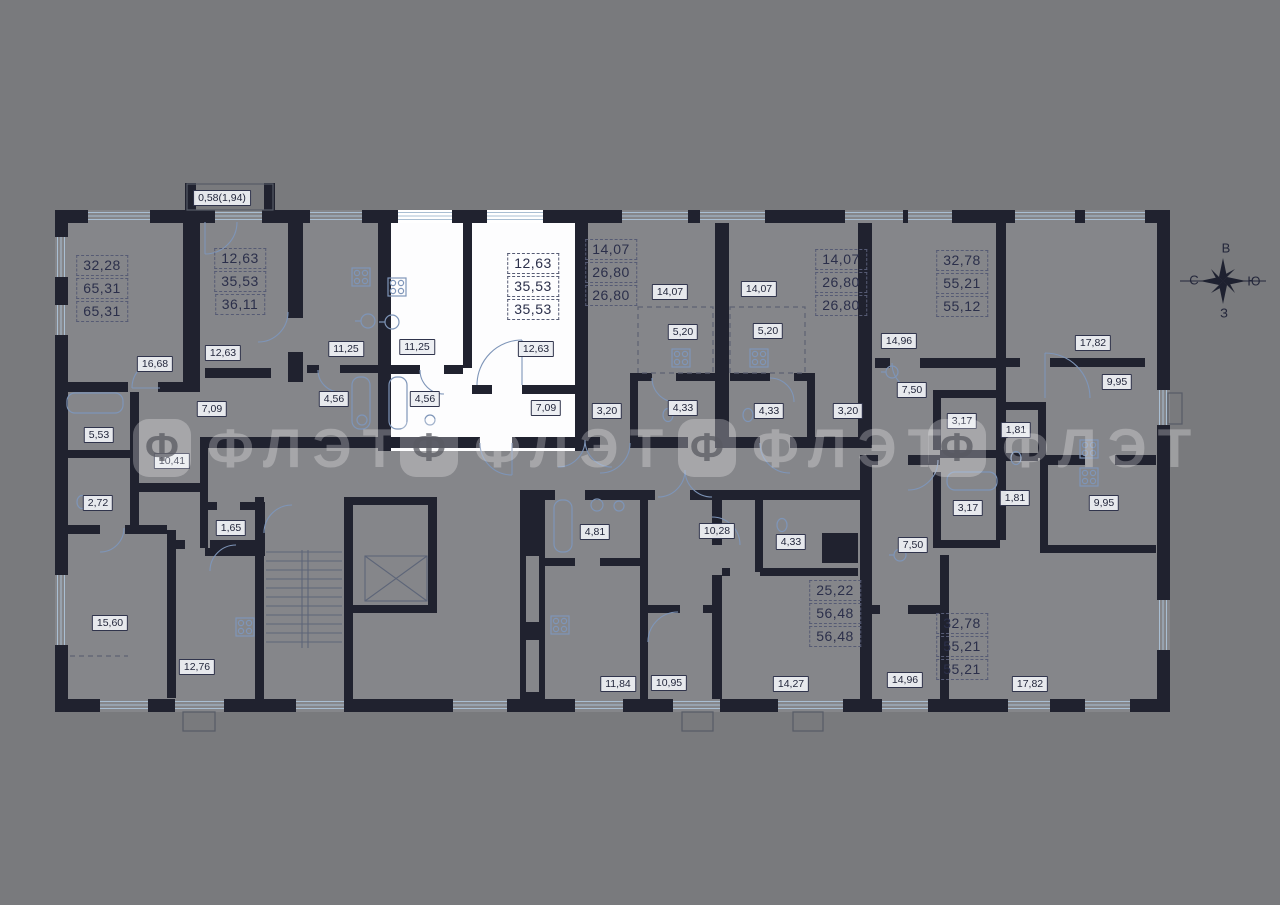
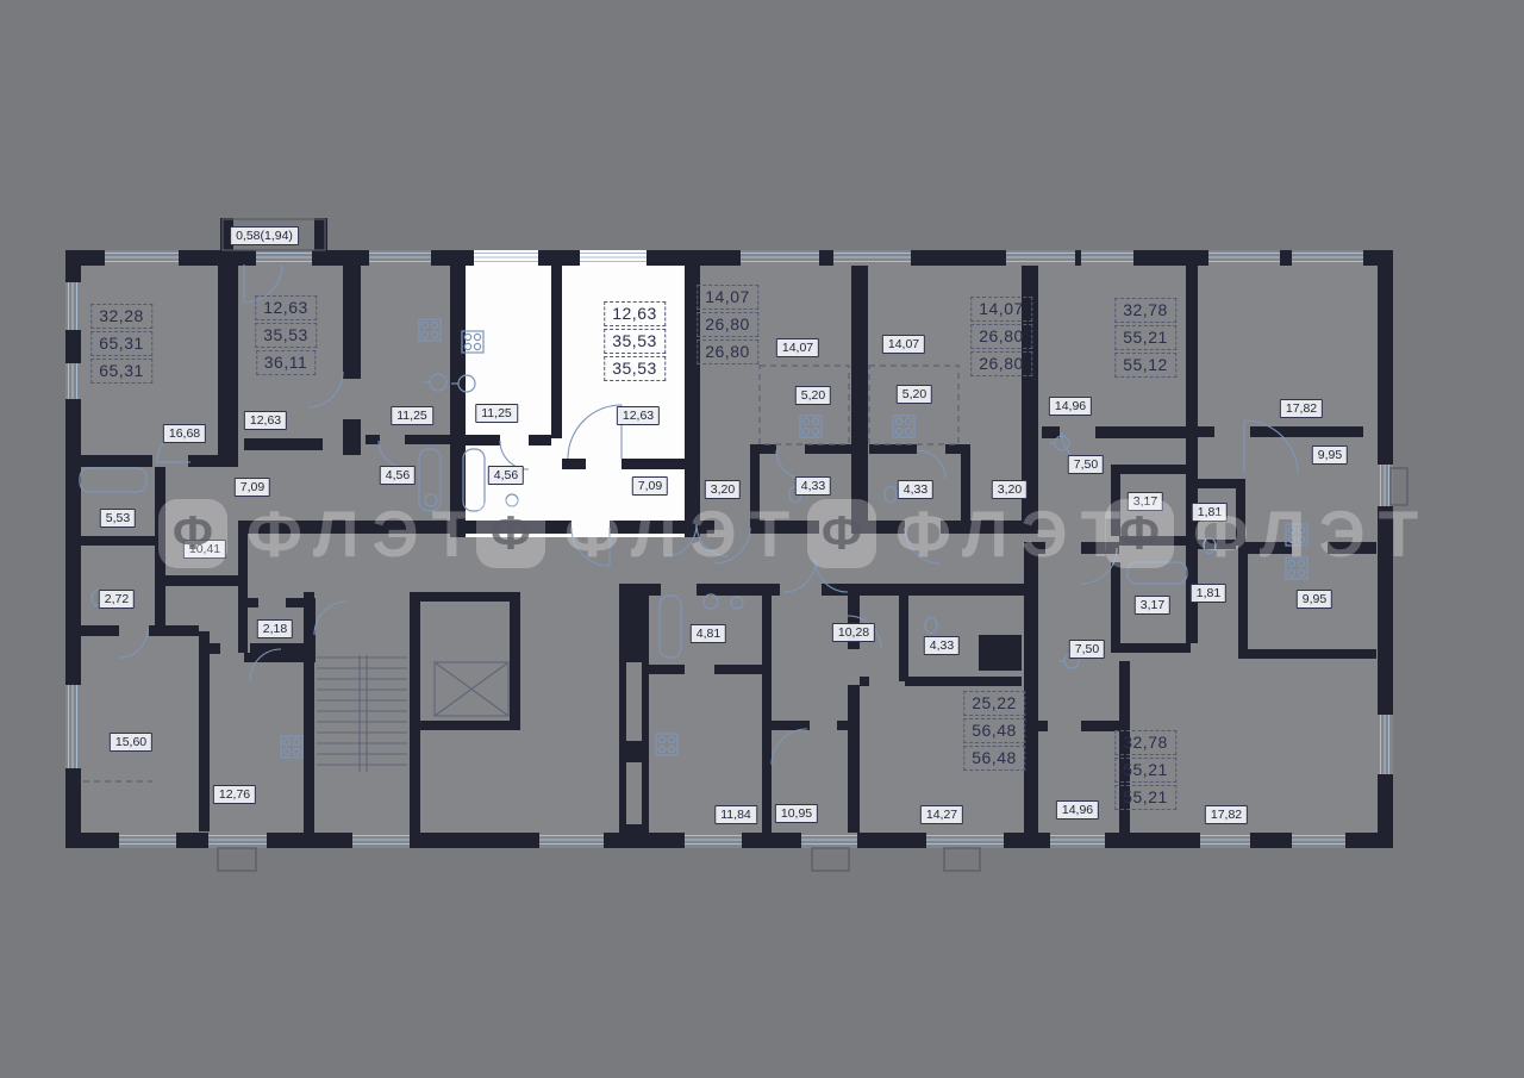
  0,58(1,94)
  16,68
  12,63
  7,09
  5,53
  11,25
  4,56
  11,25
  12,63
  4,56
  7,09
  14,07
  5,20
  3,20
  4,33
  14,07
  5,20
  4,33
  3,20
  14,96
  7,50
  3,17
  1,81
  17,82
  9,95
  10,41
  2,72
- 1,65
+ 2,18
  15,60
  12,76
  4,81
  10,28
  4,33
  11,84
  10,95
  14,27
  1,81
  3,17
  9,95
  7,50
  14,96
  17,82
  32,28
  65,31
  65,31
  12,63
  35,53
  36,11
  12,63
  35,53
  35,53
  14,07
  26,80
  26,80
  14,07
  26,80
  26,80
  32,78
  55,21
  55,12
  25,22
  56,48
  56,48
  32,78
  55,21
  55,21
  Ф
  ФЛЭТ
  Ф
  ФЛЭТ
  Ф
  ФЛЭТ
  Ф
  ФЛЭТ
- В
- С
- Ю
- З
